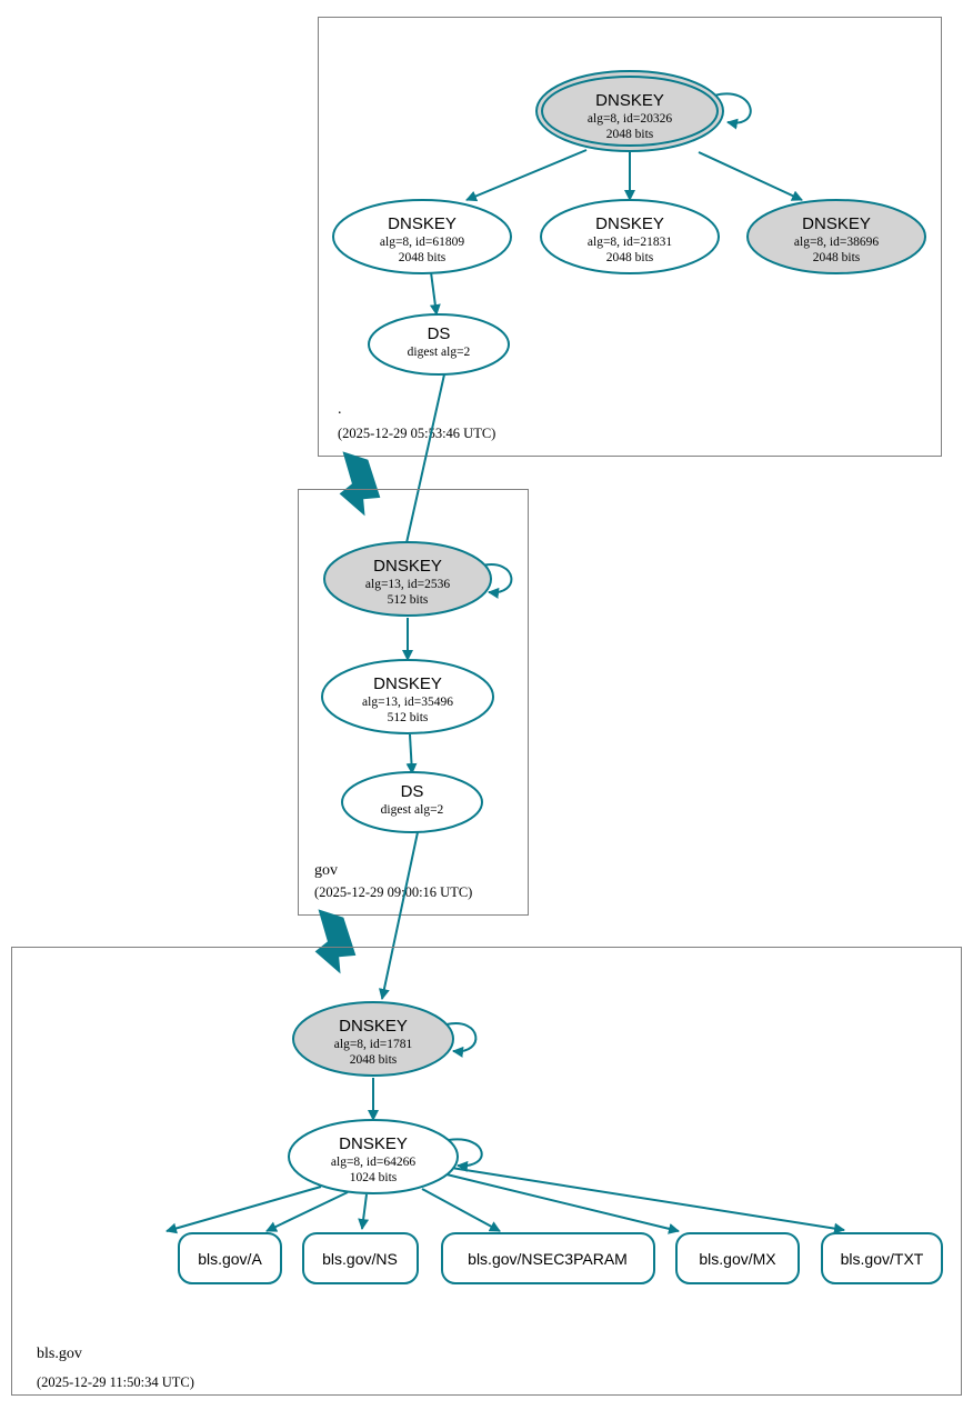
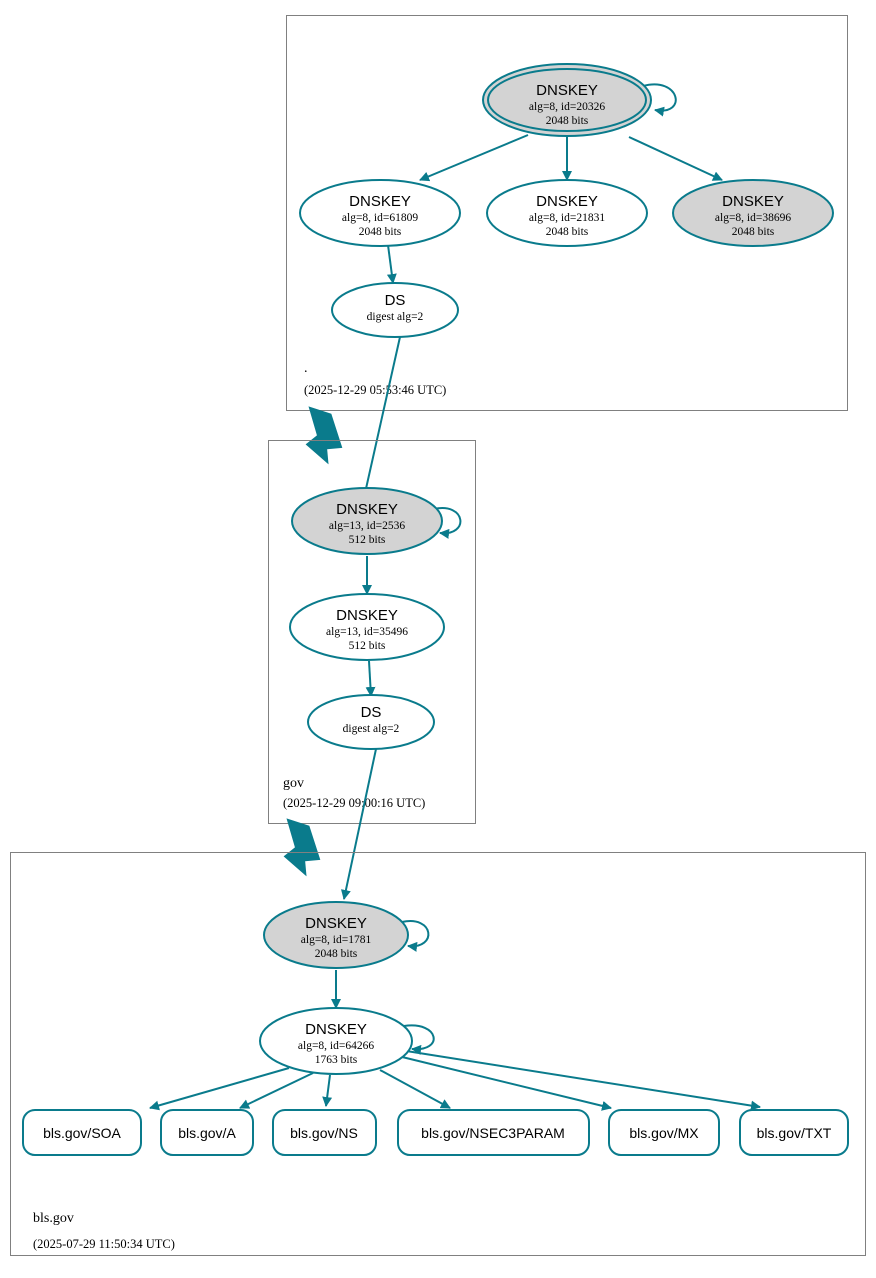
  DNSKEY
  alg=8, id=20326
  2048 bits
  DNSKEY
  alg=8, id=61809
  2048 bits
  DNSKEY
  alg=8, id=21831
  2048 bits
  DNSKEY
  alg=8, id=38696
  2048 bits
  DS
  digest alg=2
  .
  (2025-12-29 05:3:46 UTC)
  DNSKEY
  alg=13, id=2536
  512 bits
  DNSKEY
  alg=13, id=35496
  512 bits
  DS
  digest alg=2
  gov
  (2025-12-29 09:00:16 UTC)
  DNSKEY
  alg=8, id=1781
  2048 bits
  DNSKEY
  alg=8, id=64266
- 1024 bits
+ 1763 bits
+ bls.gov/SOA
  bls.gov/A
  bls.gov/NS
  bls.gov/NSEC3PARAM
  bls.gov/MX
  bls.gov/TXT
  bls.gov
- (2025-12-29 11:50:34 UTC)
+ (2025-07-29 11:50:34 UTC)
